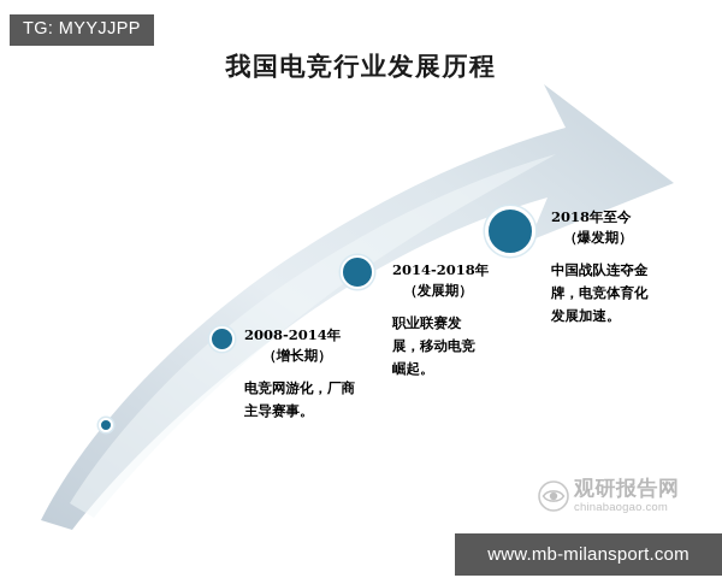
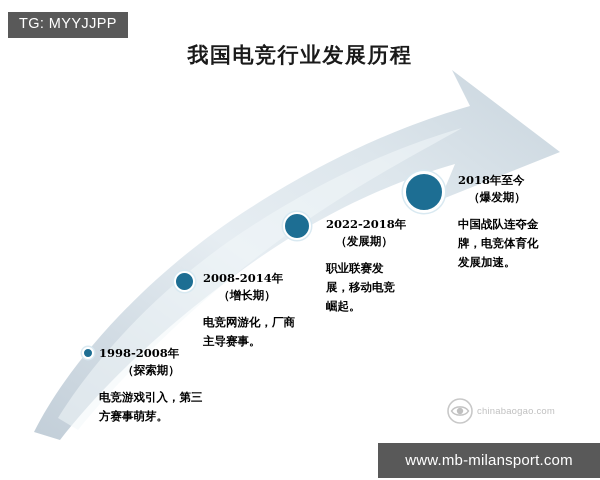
  TG: MYYJJPP
  我国电竞行业发展历程
+ 1998-2008年
+ （探索期）
+ 电竞游戏引入，第三方赛事萌芽。
  2008-2014年
  （增长期）
  电竞网游化，厂商主导赛事。
- 2014-2018年
+ 2022-2018年
  （发展期）
  职业联赛发展，移动电竞崛起。
  2018年至今
  （爆发期）
  中国战队连夺金牌，电竞体育化发展加速。
- 观研报告网
  chinabaogao.com
  www.mb-milansport.com
